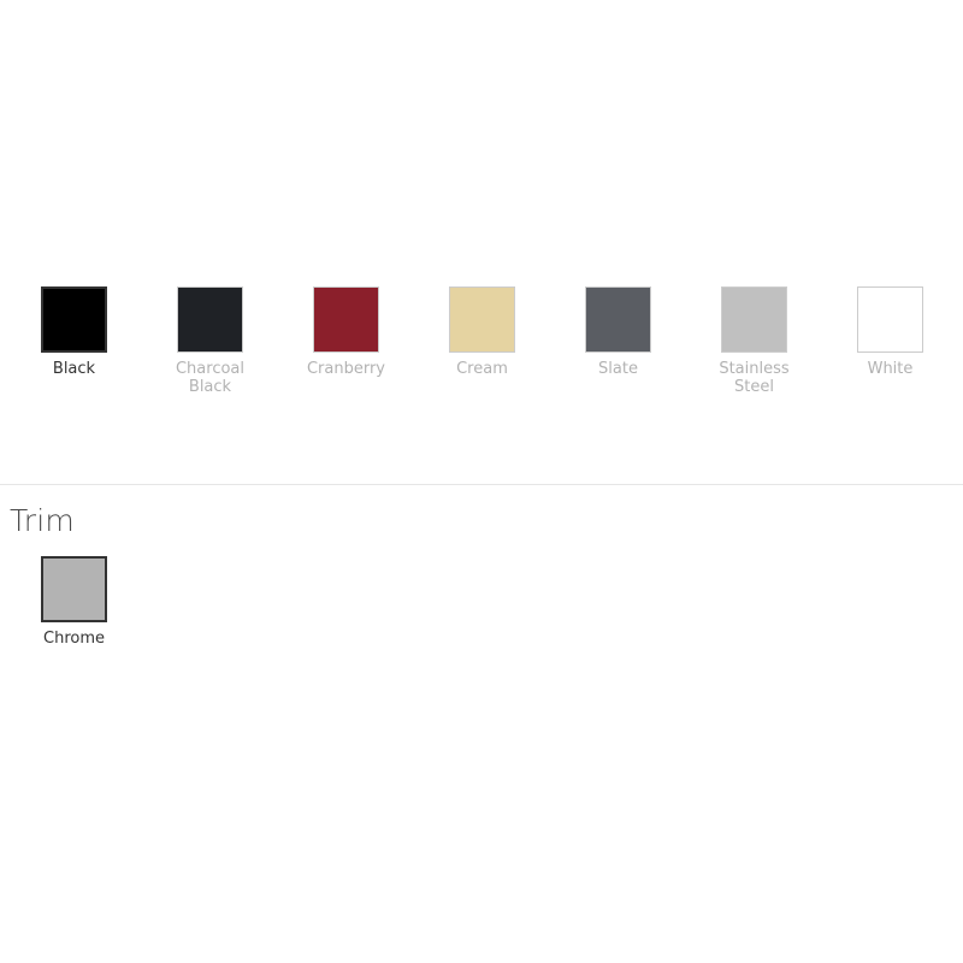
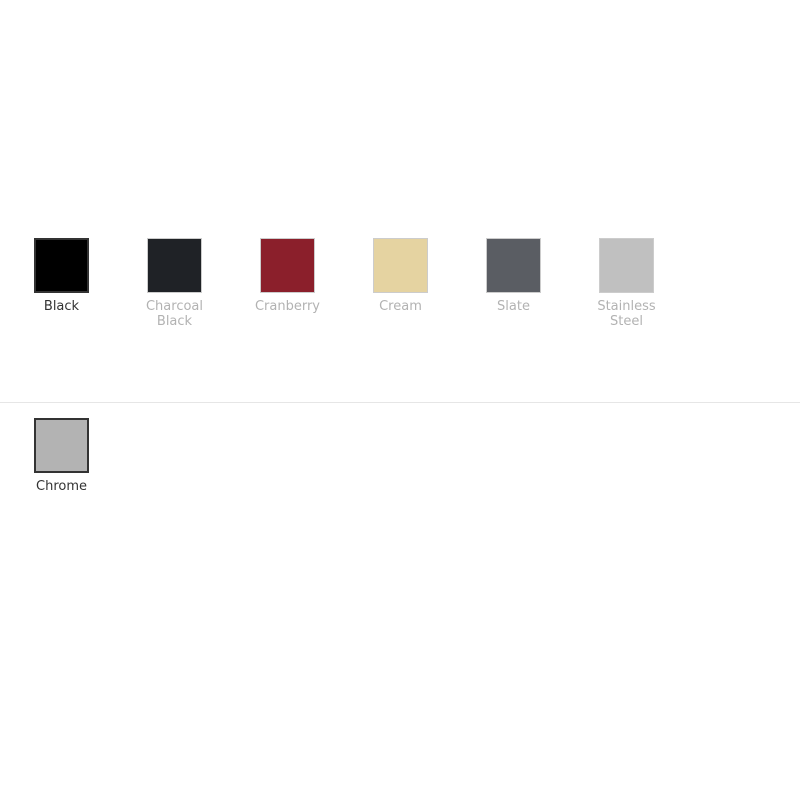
  Black
  Charcoal Black
  Cranberry
  Cream
  Slate
  Stainless Steel
- White
- Trim
  Chrome
